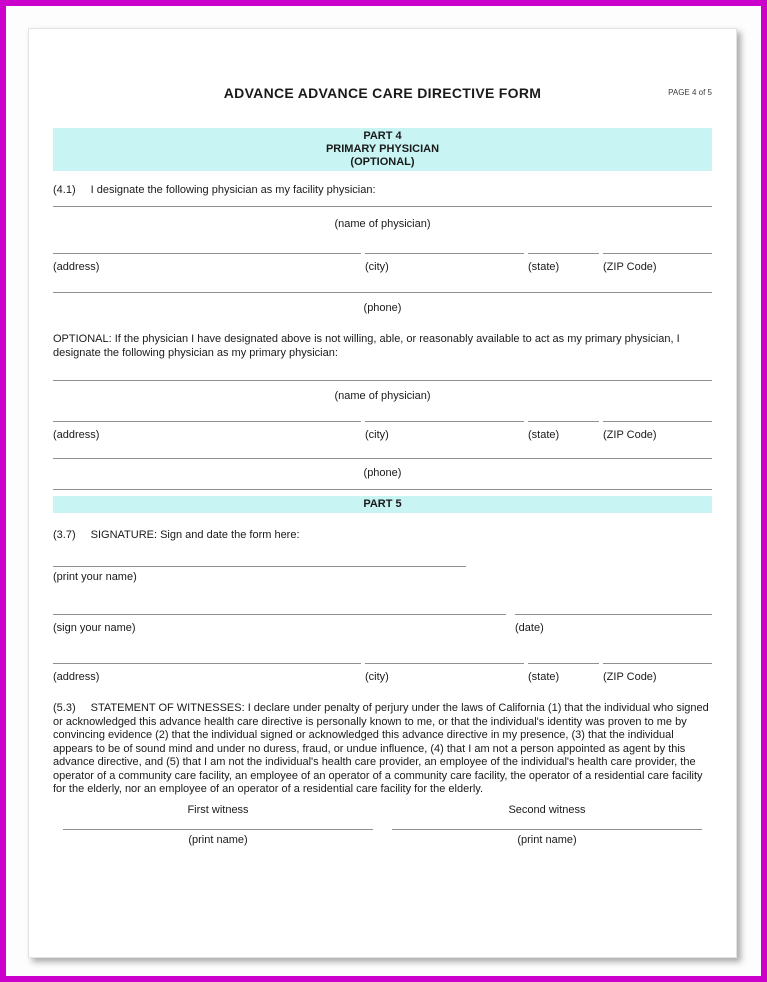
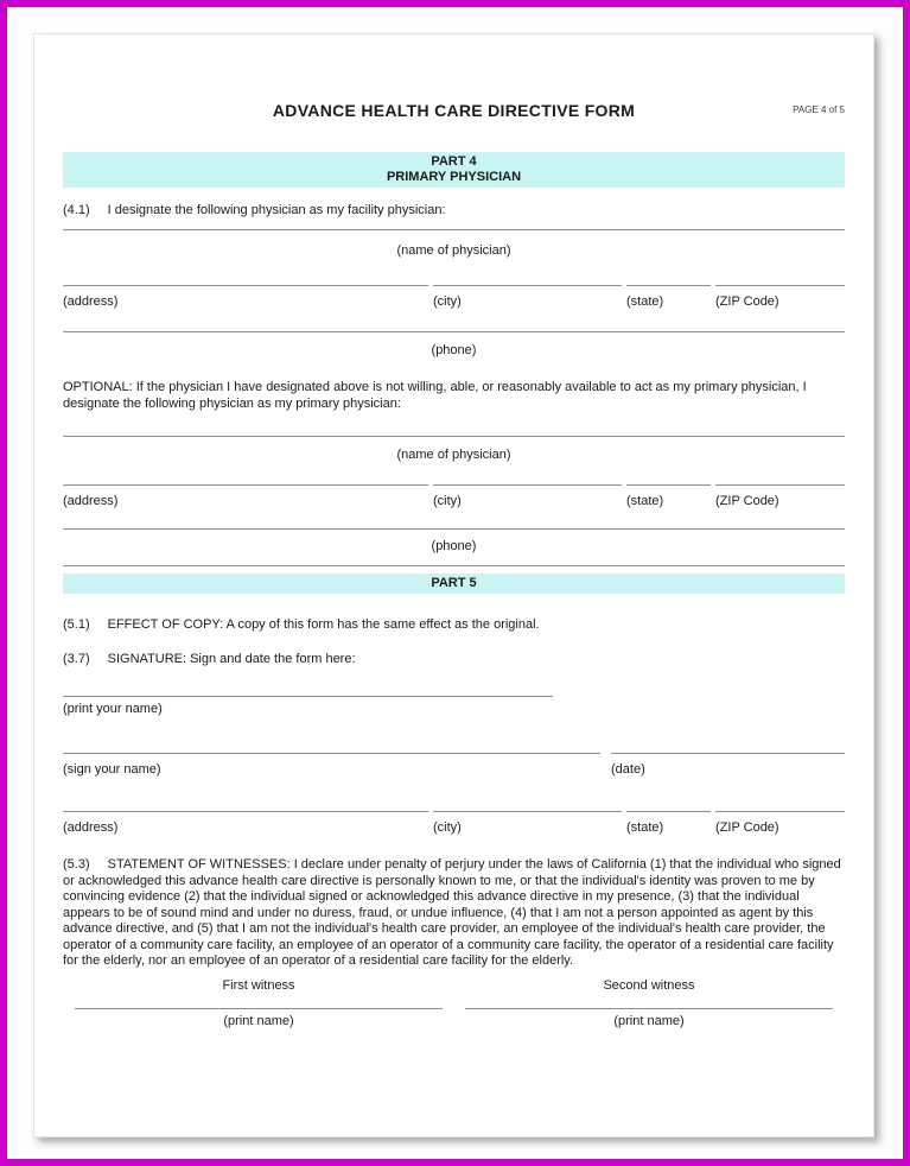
- ADVANCE ADVANCE CARE DIRECTIVE FORM
+ ADVANCE HEALTH CARE DIRECTIVE FORM
  PAGE 4 of 5
  PART 4
  PRIMARY PHYSICIAN
- (OPTIONAL)
  (4.1) I designate the following physician as my facility physician:
  (name of physician)
  (address)
  (city)
  (state)
  (ZIP Code)
  (phone)
  OPTIONAL: If the physician I have designated above is not willing, able, or reasonably available to act as my primary physician, I designate the following physician as my primary physician:
  (name of physician)
  (address)
  (city)
  (state)
  (ZIP Code)
  (phone)
  PART 5
+ (5.1) EFFECT OF COPY: A copy of this form has the same effect as the original.
  (3.7) SIGNATURE: Sign and date the form here:
  (print your name)
  (sign your name)
  (date)
  (address)
  (city)
  (state)
  (ZIP Code)
  (5.3) STATEMENT OF WITNESSES: I declare under penalty of perjury under the laws of California (1) that the individual who signed or acknowledged this advance health care directive is personally known to me, or that the individual's identity was proven to me by convincing evidence (2) that the individual signed or acknowledged this advance directive in my presence, (3) that the individual appears to be of sound mind and under no duress, fraud, or undue influence, (4) that I am not a person appointed as agent by this advance directive, and (5) that I am not the individual's health care provider, an employee of the individual's health care provider, the operator of a community care facility, an employee of an operator of a community care facility, the operator of a residential care facility for the elderly, nor an employee of an operator of a residential care facility for the elderly.
  First witness
  (print name)
  Second witness
  (print name)
